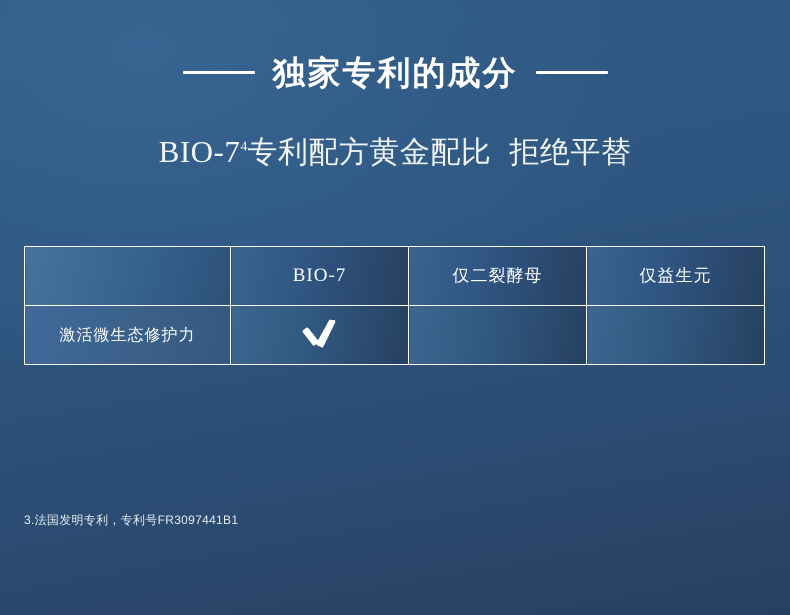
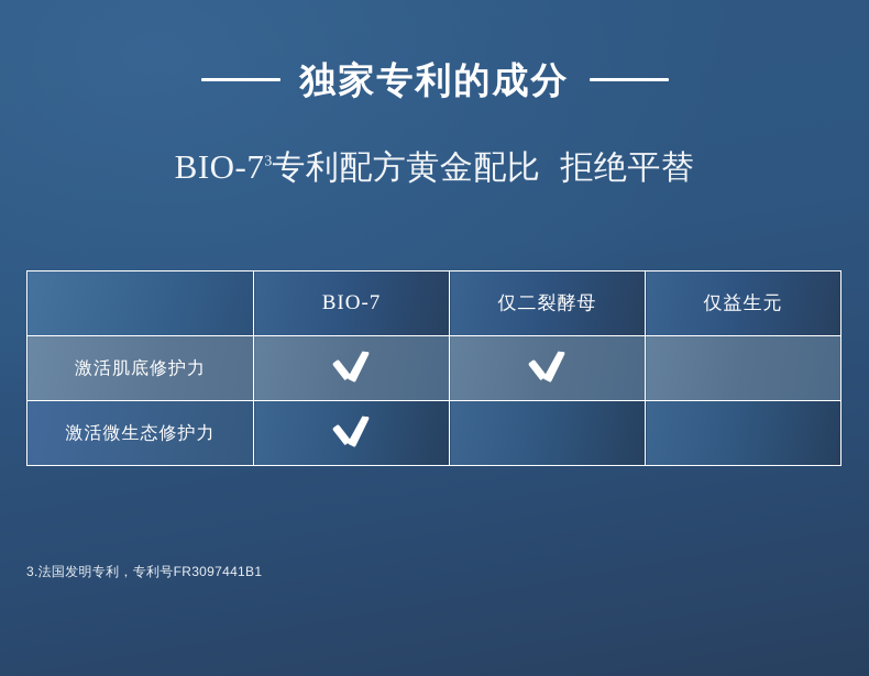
  独家专利的成分
- BIO-74专利配方黄金配比 拒绝平替
+ BIO-73专利配方黄金配比 拒绝平替
  	BIO-7	仅二裂酵母	仅益生元
+ 激活肌底修护力
  激活微生态修护力
  3.法国发明专利，专利号FR3097441B1
